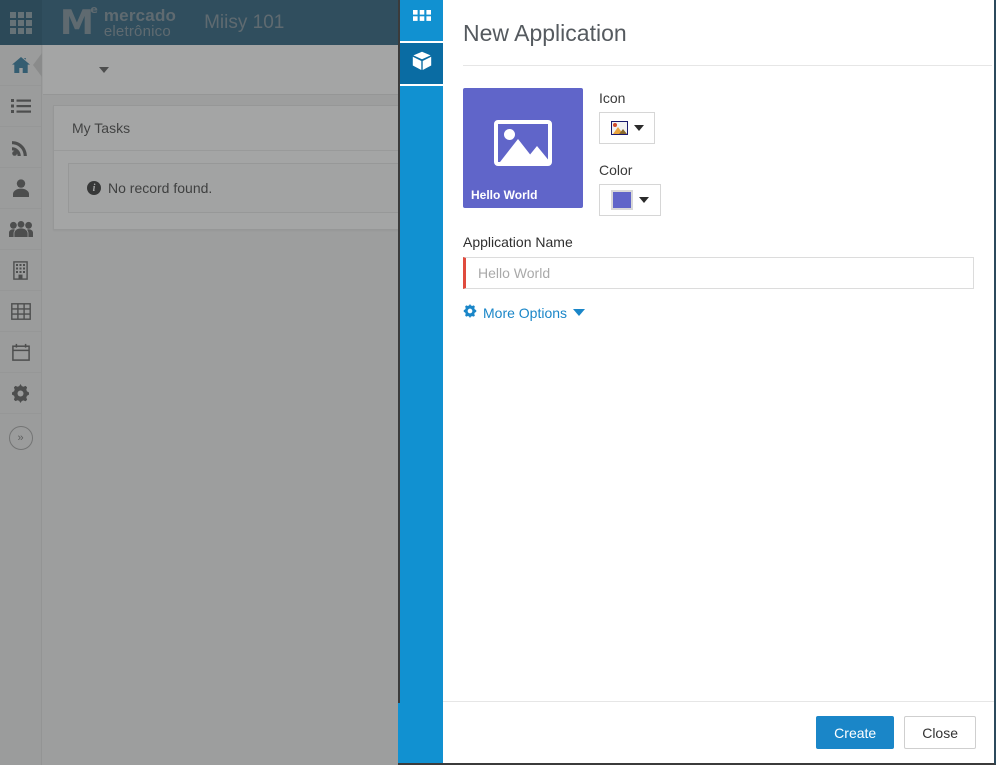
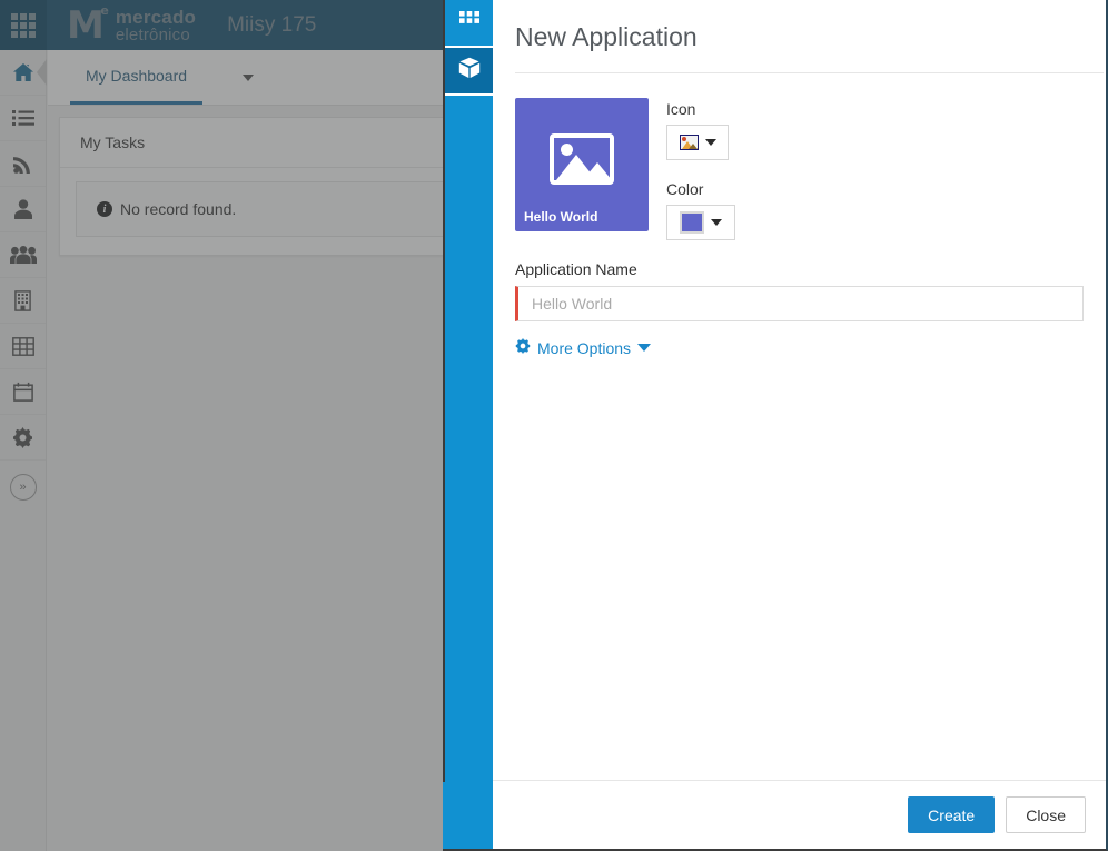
  M
  e
  mercado
  eletrônico
- Miisy 101
+ Miisy 175
  »
+ My Dashboard
  My Tasks
  i
  No record found.
  New Application
  Hello World
  Icon
  Color
  Application Name
  Hello World
  More Options
  Create
  Close
